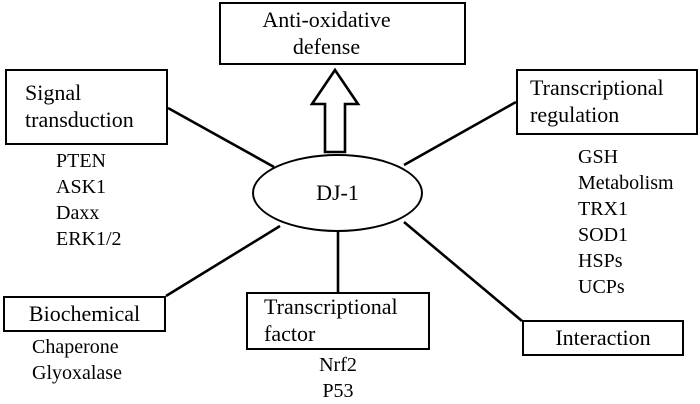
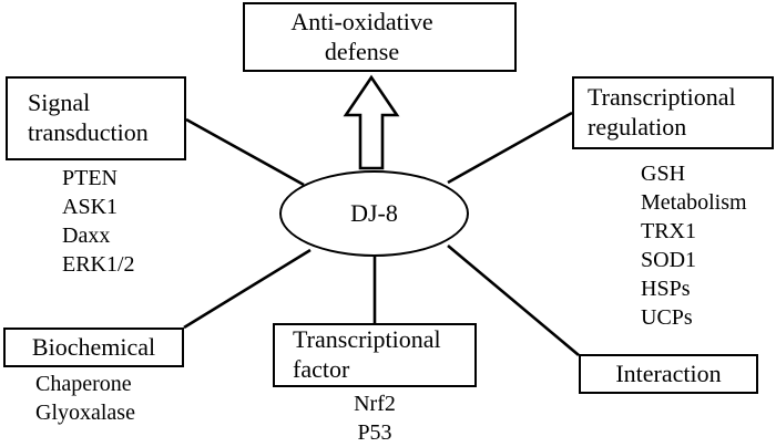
  Anti-oxidative
  defense
- DJ-1
+ DJ-8
  Signal
  transduction
  PTEN
  ASK1
  Daxx
  ERK1/2
  Transcriptional
  regulation
  GSH
  Metabolism
  TRX1
  SOD1
  HSPs
  UCPs
  Biochemical
  Chaperone
  Glyoxalase
  Transcriptional
  factor
  Nrf2
  P53
  Interaction
